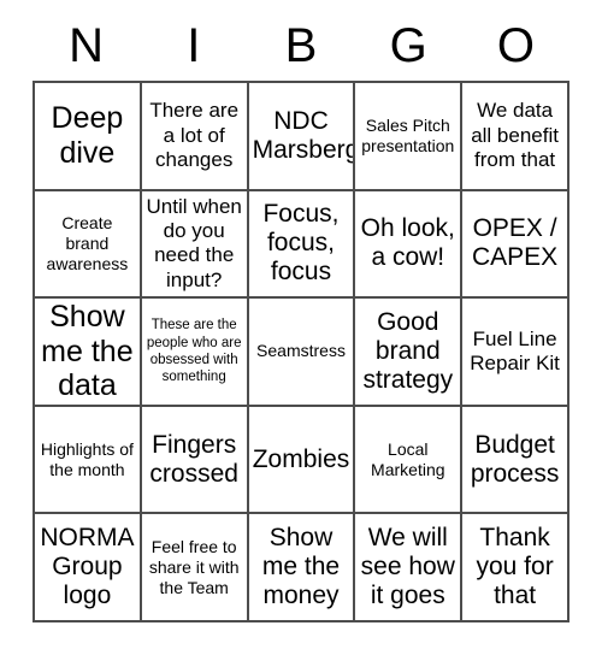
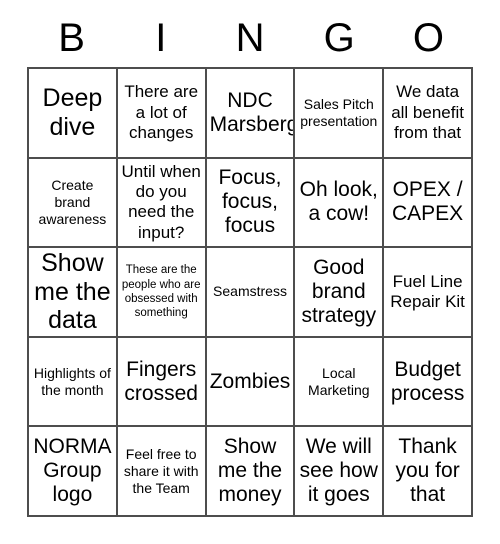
- N
+ B
  I
- B
+ N
  G
  O
  Deep dive
  There are a lot of changes
  NDC Marsberg
  Sales Pitch presentation
  We data all benefit from that
  Create brand awareness
  Until when do you need the input?
  Focus, focus, focus
  Oh look, a cow!
  OPEX / CAPEX
  Show me the data
  These are the people who are obsessed with something
  Seamstress
  Good brand strategy
  Fuel Line Repair Kit
  Highlights of the month
  Fingers crossed
  Zombies
  Local Marketing
  Budget process
  NORMA Group logo
  Feel free to share it with the Team
  Show me the money
  We will see how it goes
  Thank you for that
